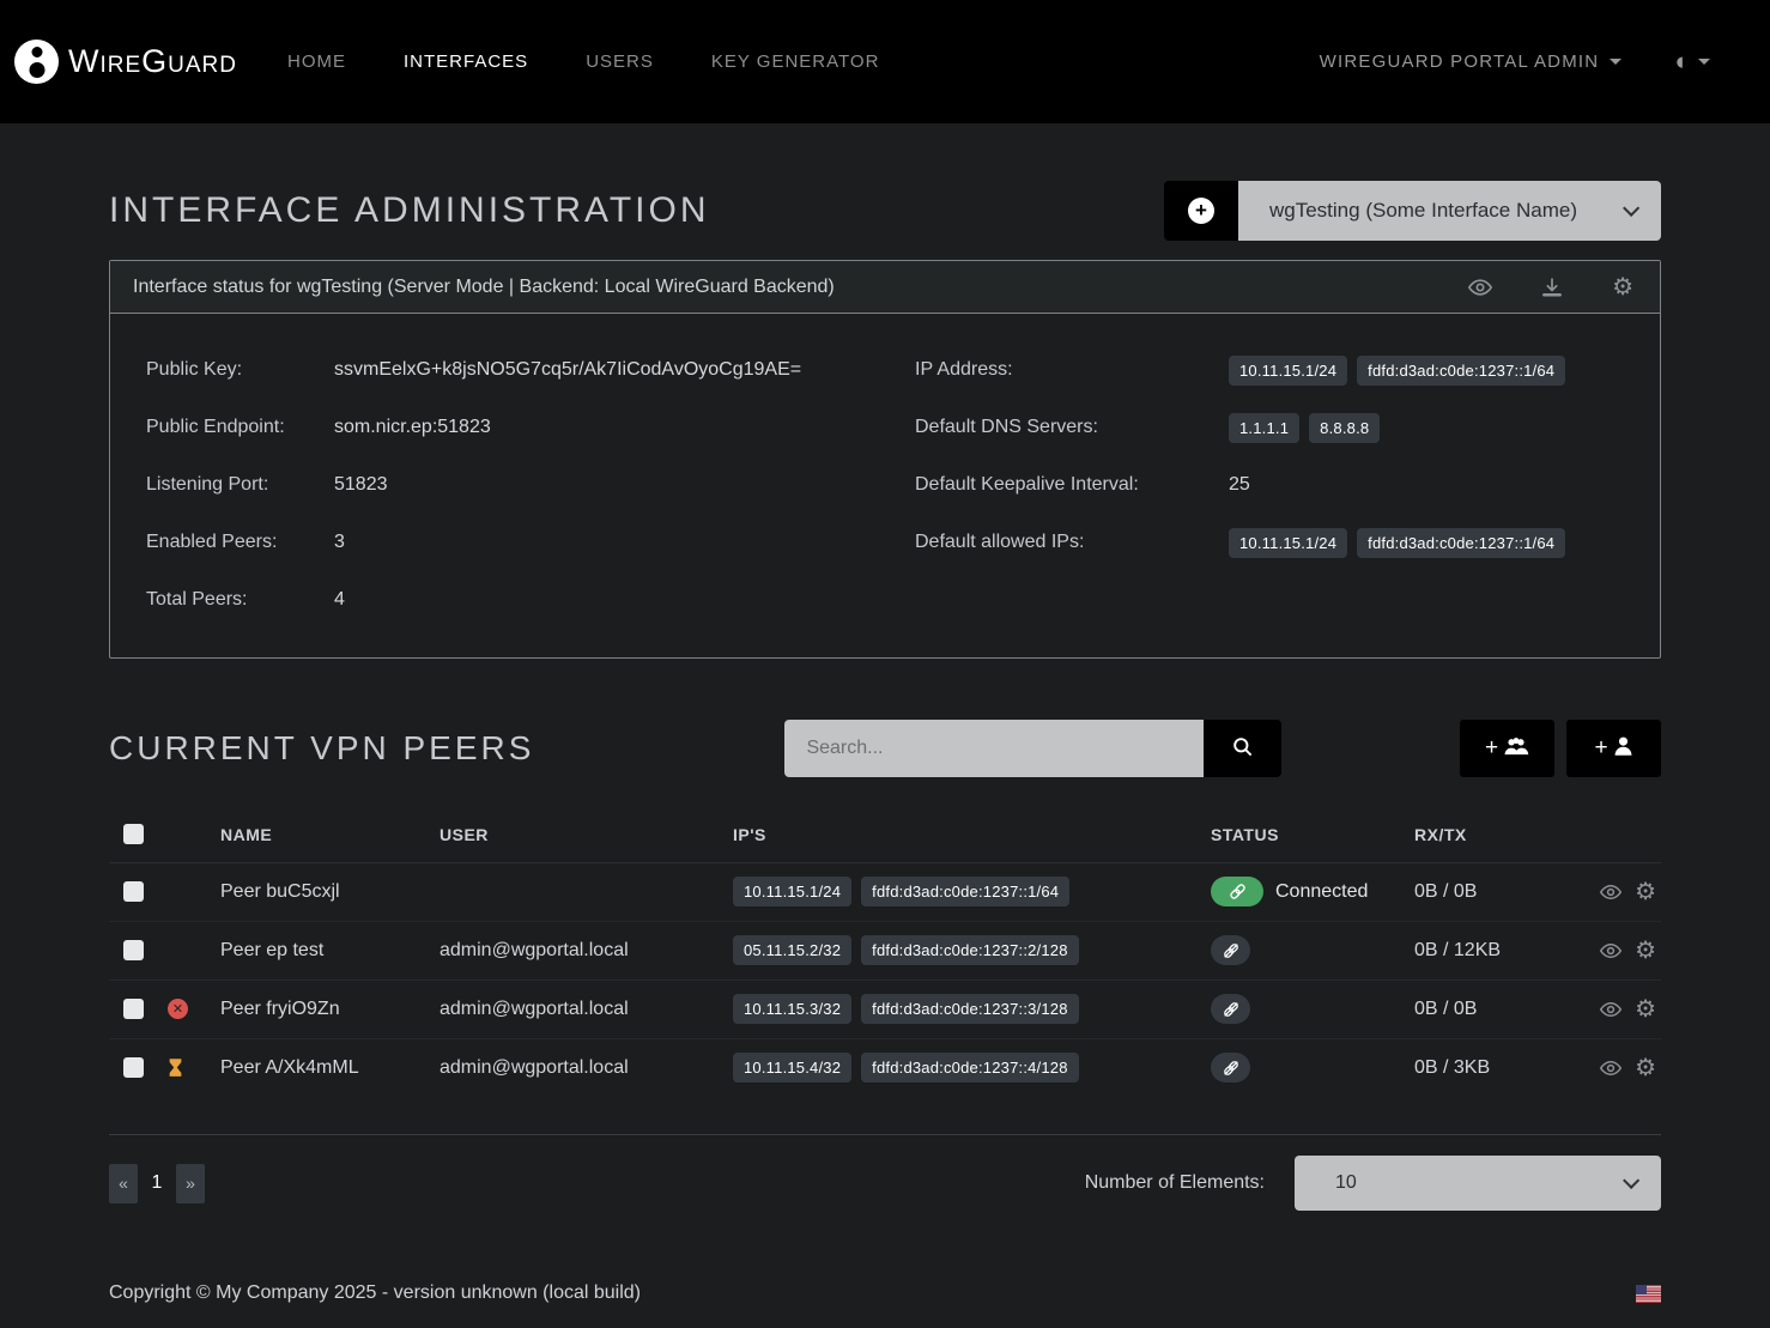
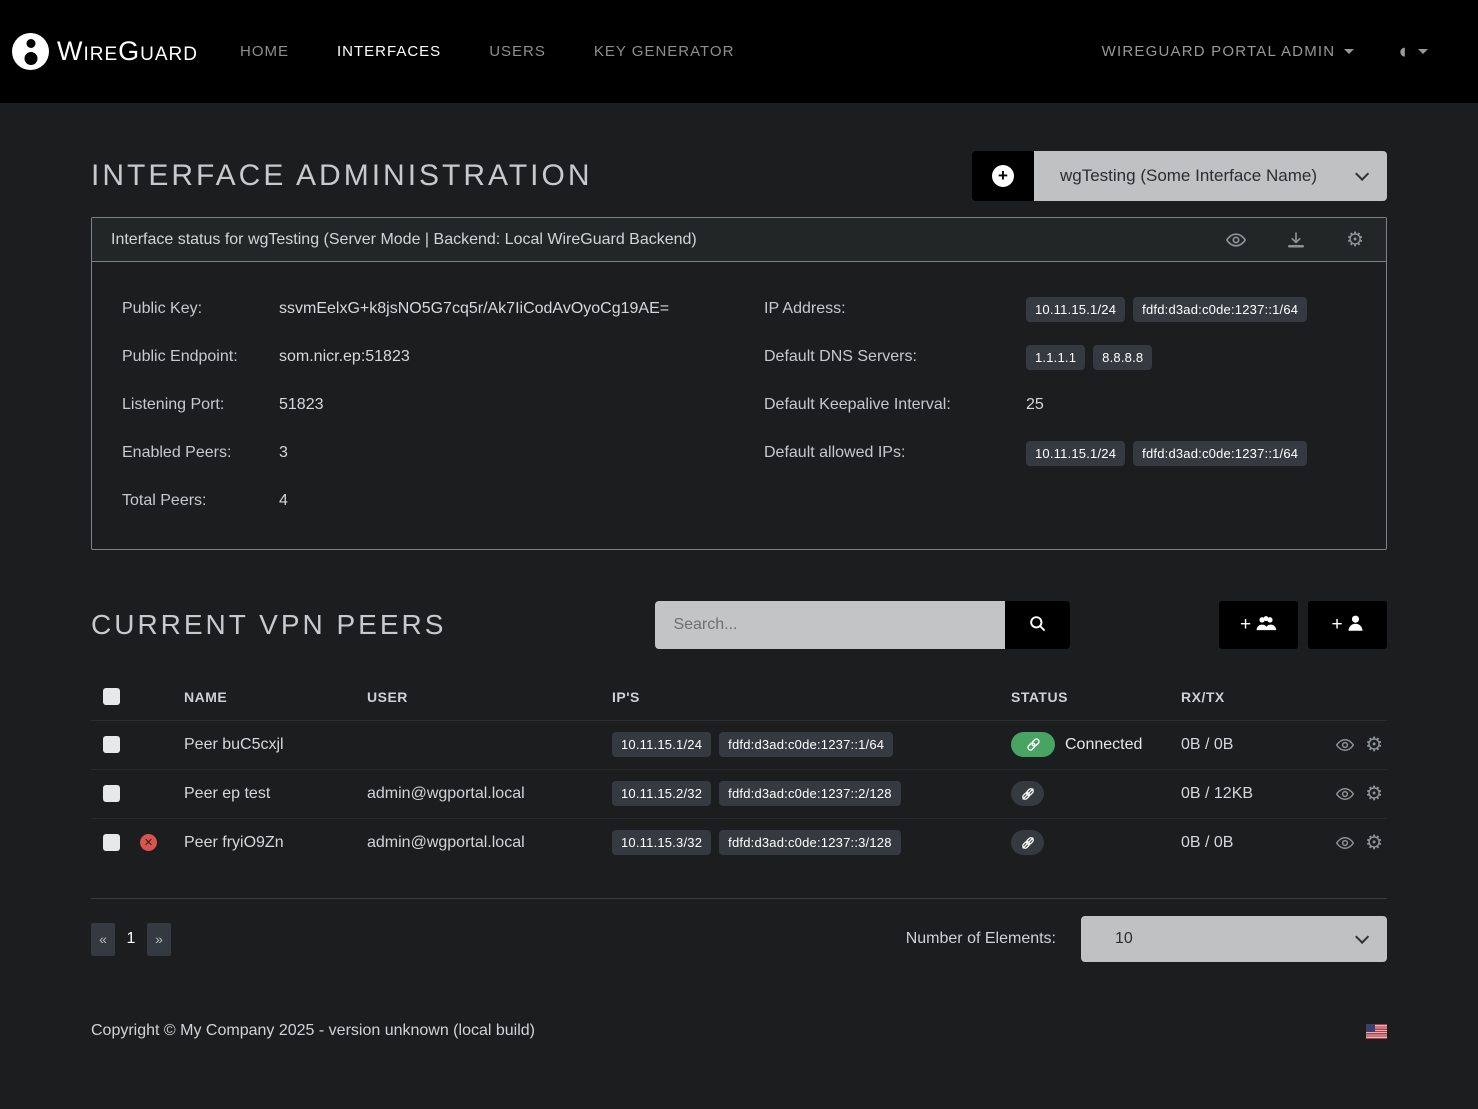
  WireGuard
  HOME
  INTERFACES
  USERS
  KEY GENERATOR
  WIREGUARD PORTAL ADMIN
  ◐
  INTERFACE ADMINISTRATION
  +
  wgTesting (Some Interface Name)
  Interface status for wgTesting (Server Mode | Backend: Local WireGuard Backend)
  ⚙
  Public Key:
  ssvmEelxG+k8jsNO5G7cq5r/Ak7IiCodAvOyoCg19AE=
  Public Endpoint:
  som.nicr.ep:51823
  Listening Port:
  51823
  Enabled Peers:
  3
  Total Peers:
  4
  IP Address:
  10.11.15.1/24 fdfd:d3ad:c0de:1237::1/64
  Default DNS Servers:
  1.1.1.1 8.8.8.8
  Default Keepalive Interval:
  25
  Default allowed IPs:
  10.11.15.1/24 fdfd:d3ad:c0de:1237::1/64
  CURRENT VPN PEERS
  Search...
  +
  +
  		NAME	USER	IP'S	STATUS	RX/TX
  		Peer buC5cxjl		10.11.15.1/24 fdfd:d3ad:c0de:1237::1/64	Connected	0B / 0B	⚙
- 		Peer ep test	admin@wgportal.local	05.11.15.2/32 fdfd:d3ad:c0de:1237::2/128		0B / 12KB	⚙
+ 		Peer ep test	admin@wgportal.local	10.11.15.2/32 fdfd:d3ad:c0de:1237::2/128		0B / 12KB	⚙
  	✕	Peer fryiO9Zn	admin@wgportal.local	10.11.15.3/32 fdfd:d3ad:c0de:1237::3/128		0B / 0B	⚙
- 		Peer A/Xk4mML	admin@wgportal.local	10.11.15.4/32 fdfd:d3ad:c0de:1237::4/128		0B / 3KB	⚙
  «
  1
  »
  Number of Elements:
  10
  Copyright © My Company 2025 - version unknown (local build)
